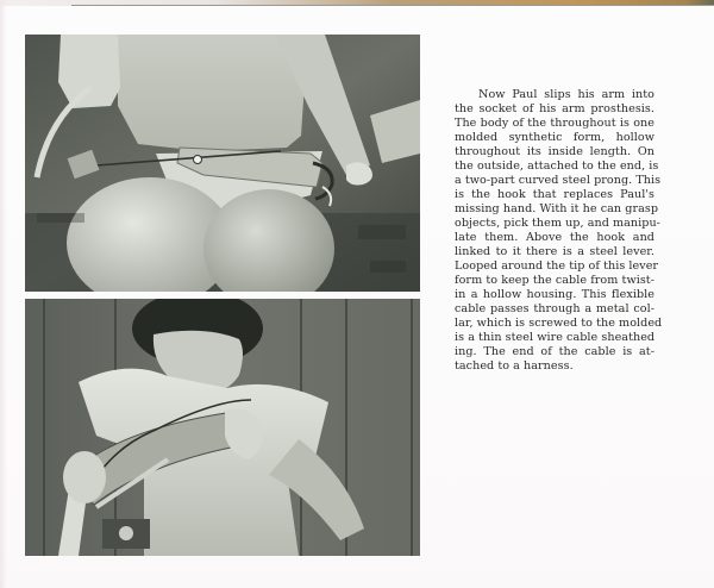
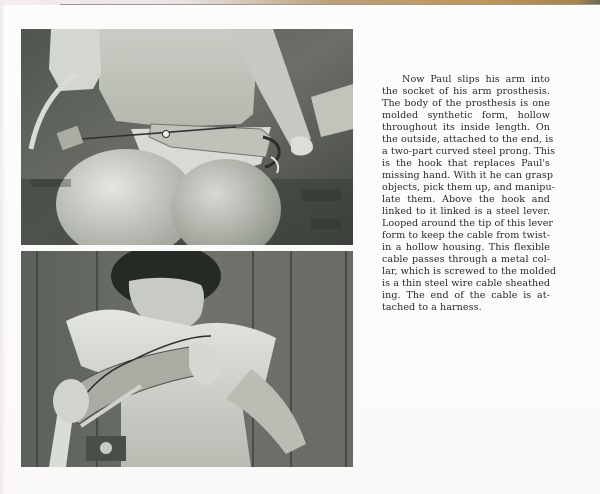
  Now Paul slips his arm into
  the socket of his arm prosthesis.
- The body of the throughout is one
+ The body of the prosthesis is one
  molded synthetic form, hollow
  throughout its inside length. On
  the outside, attached to the end, is
  a two-part curved steel prong. This
  is the hook that replaces Paul's
  missing hand. With it he can grasp
  objects, pick them up, and manipu-
  late them. Above the hook and
- linked to it there is a steel lever.
+ linked to it linked is a steel lever.
  Looped around the tip of this lever
  form to keep the cable from twist-
  in a hollow housing. This flexible
  cable passes through a metal col-
  lar, which is screwed to the molded
  is a thin steel wire cable sheathed
  ing. The end of the cable is at-
  tached to a harness.
